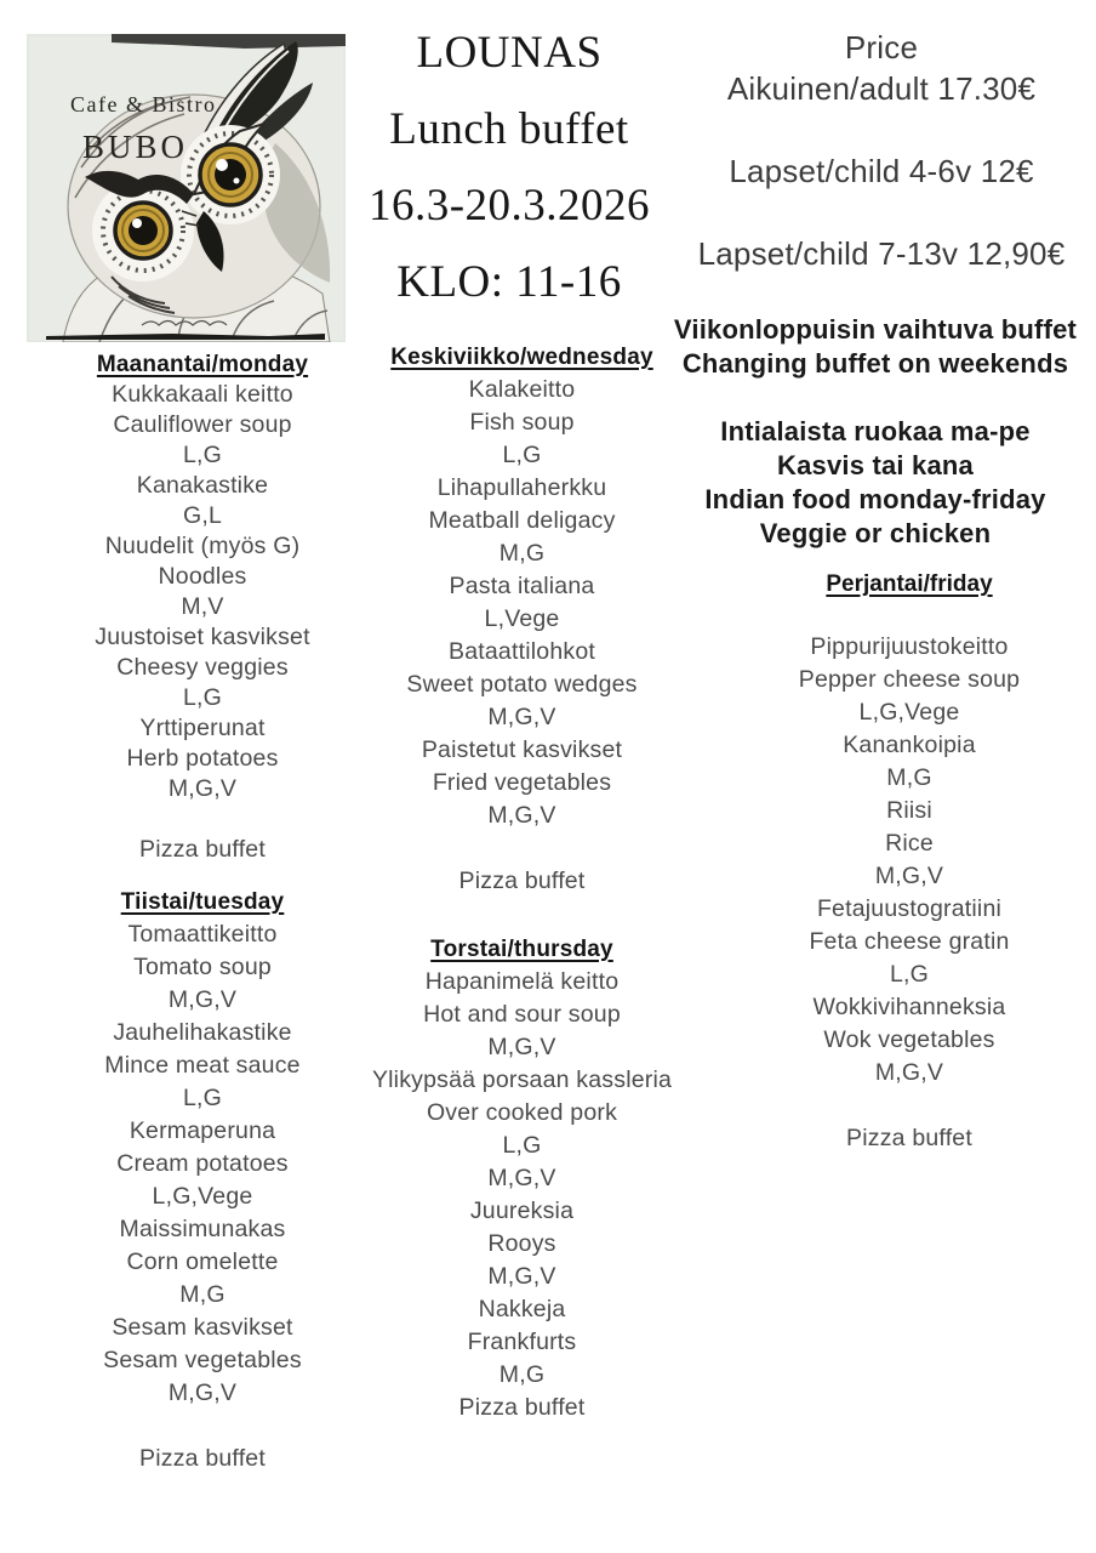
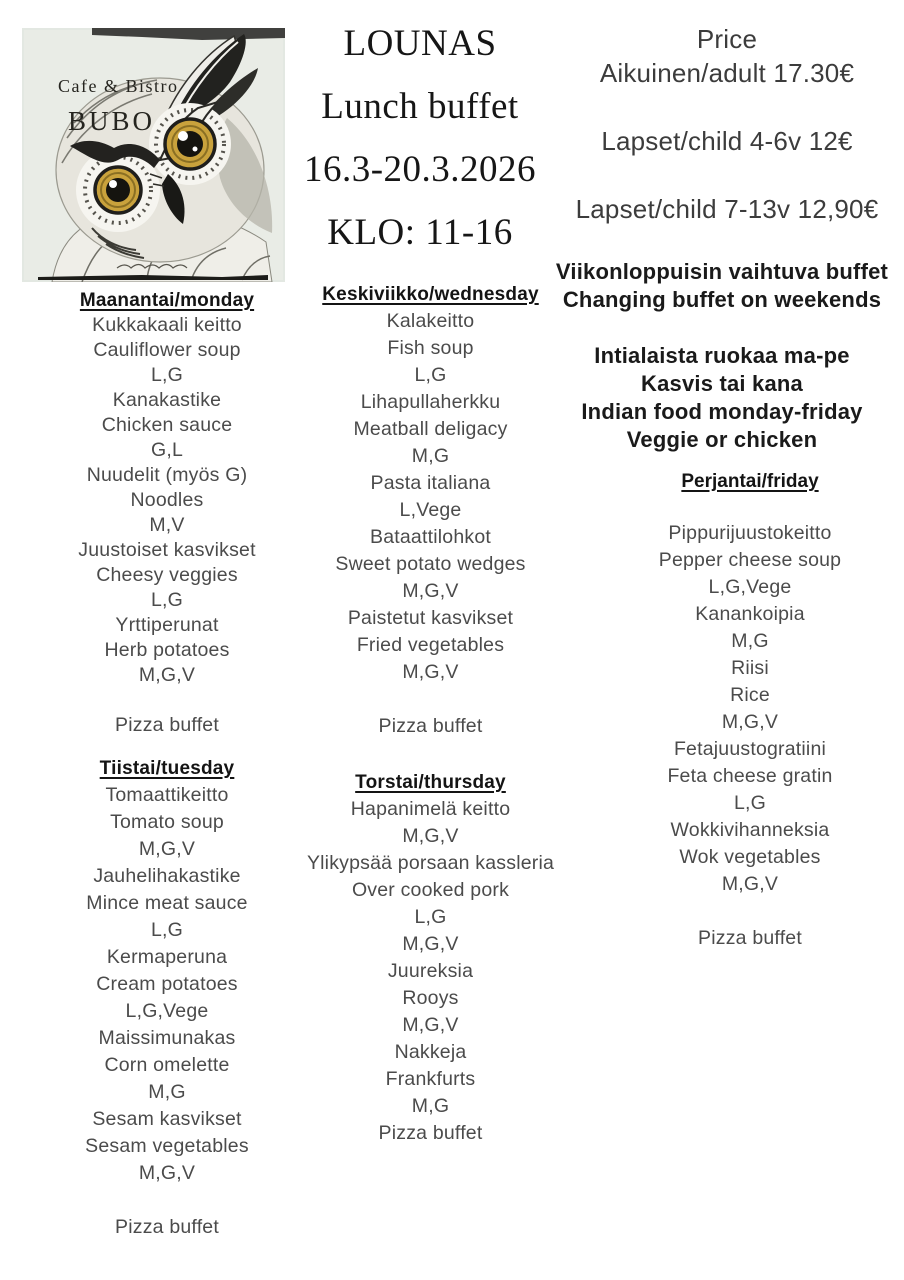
  Cafe & Bistro
  BUBO
  LOUNAS
  Lunch buffet
  16.3-20.3.2026
  KLO: 11-16
  Price
  Aikuinen/adult 17.30€
  Lapset/child 4-6v 12€
  Lapset/child 7-13v 12,90€
  Maanantai/monday
  Kukkakaali keitto
  Cauliflower soup
  L,G
  Kanakastike
+ Chicken sauce
  G,L
  Nuudelit (myös G)
  Noodles
  M,V
  Juustoiset kasvikset
  Cheesy veggies
  L,G
  Yrttiperunat
  Herb potatoes
  M,G,V
  Pizza buffet
  Tiistai/tuesday
  Tomaattikeitto
  Tomato soup
  M,G,V
  Jauhelihakastike
  Mince meat sauce
  L,G
  Kermaperuna
  Cream potatoes
  L,G,Vege
  Maissimunakas
  Corn omelette
  M,G
  Sesam kasvikset
  Sesam vegetables
  M,G,V
  Pizza buffet
  Keskiviikko/wednesday
  Kalakeitto
  Fish soup
  L,G
  Lihapullaherkku
  Meatball deligacy
  M,G
  Pasta italiana
  L,Vege
  Bataattilohkot
  Sweet potato wedges
  M,G,V
  Paistetut kasvikset
  Fried vegetables
  M,G,V
  Pizza buffet
  Torstai/thursday
  Hapanimelä keitto
- Hot and sour soup
  M,G,V
  Ylikypsää porsaan kassleria
  Over cooked pork
  L,G
  M,G,V
  Juureksia
  Rooys
  M,G,V
  Nakkeja
  Frankfurts
  M,G
  Pizza buffet
  Viikonloppuisin vaihtuva buffet
  Changing buffet on weekends
  Intialaista ruokaa ma-pe
  Kasvis tai kana
  Indian food monday-friday
  Veggie or chicken
  Perjantai/friday
  Pippurijuustokeitto
  Pepper cheese soup
  L,G,Vege
  Kanankoipia
  M,G
  Riisi
  Rice
  M,G,V
  Fetajuustogratiini
  Feta cheese gratin
  L,G
  Wokkivihanneksia
  Wok vegetables
  M,G,V
  Pizza buffet
